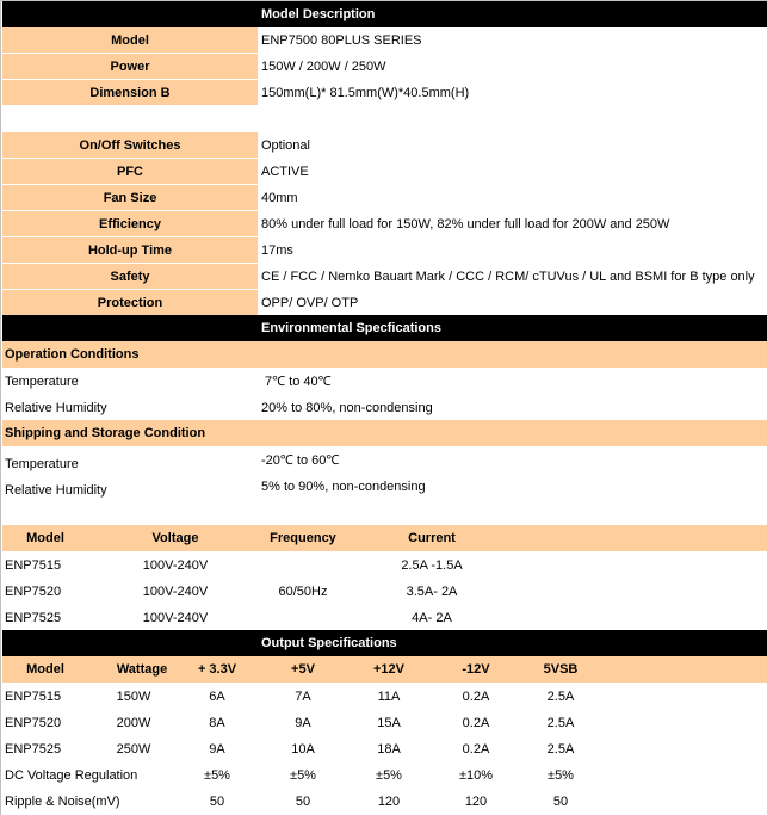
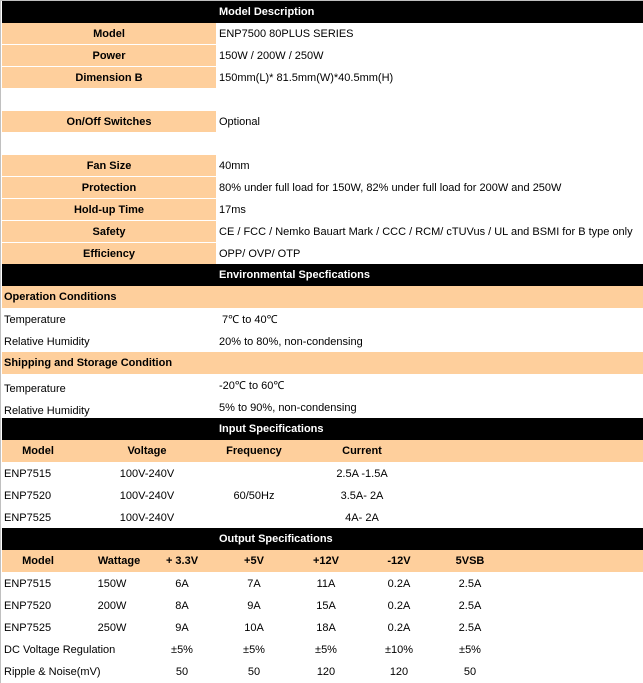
  Model Description
  Model
  ENP7500 80PLUS SERIES
  Power
  150W / 200W / 250W
  Dimension B
  150mm(L)* 81.5mm(W)*40.5mm(H)
  On/Off Switches
  Optional
- PFC
- ACTIVE
  Fan Size
  40mm
- Efficiency
+ Protection
  80% under full load for 150W, 82% under full load for 200W and 250W
  Hold-up Time
  17ms
  Safety
  CE / FCC / Nemko Bauart Mark / CCC / RCM/ cTUVus / UL and BSMI for B type only
- Protection
+ Efficiency
  OPP/ OVP/ OTP
  Environmental Specfications
  Operation Conditions
  Temperature
  7℃ to 40℃
  Relative Humidity
  20% to 80%, non-condensing
  Shipping and Storage Condition
  Temperature
  -20℃ to 60℃
  Relative Humidity
  5% to 90%, non-condensing
+ Input Specifications
  Model
  Voltage
  Frequency
  Current
  ENP7515
  100V-240V
  2.5A -1.5A
  ENP7520
  100V-240V
  60/50Hz
  3.5A- 2A
  ENP7525
  100V-240V
  4A- 2A
  Output Specifications
  Model
  Wattage
  + 3.3V
  +5V
  +12V
  -12V
  5VSB
  ENP7515
  150W
  6A
  7A
  11A
  0.2A
  2.5A
  ENP7520
  200W
  8A
  9A
  15A
  0.2A
  2.5A
  ENP7525
  250W
  9A
  10A
  18A
  0.2A
  2.5A
  DC Voltage Regulation
  ±5%
  ±5%
  ±5%
  ±10%
  ±5%
  Ripple & Noise(mV)
  50
  50
  120
  120
  50
